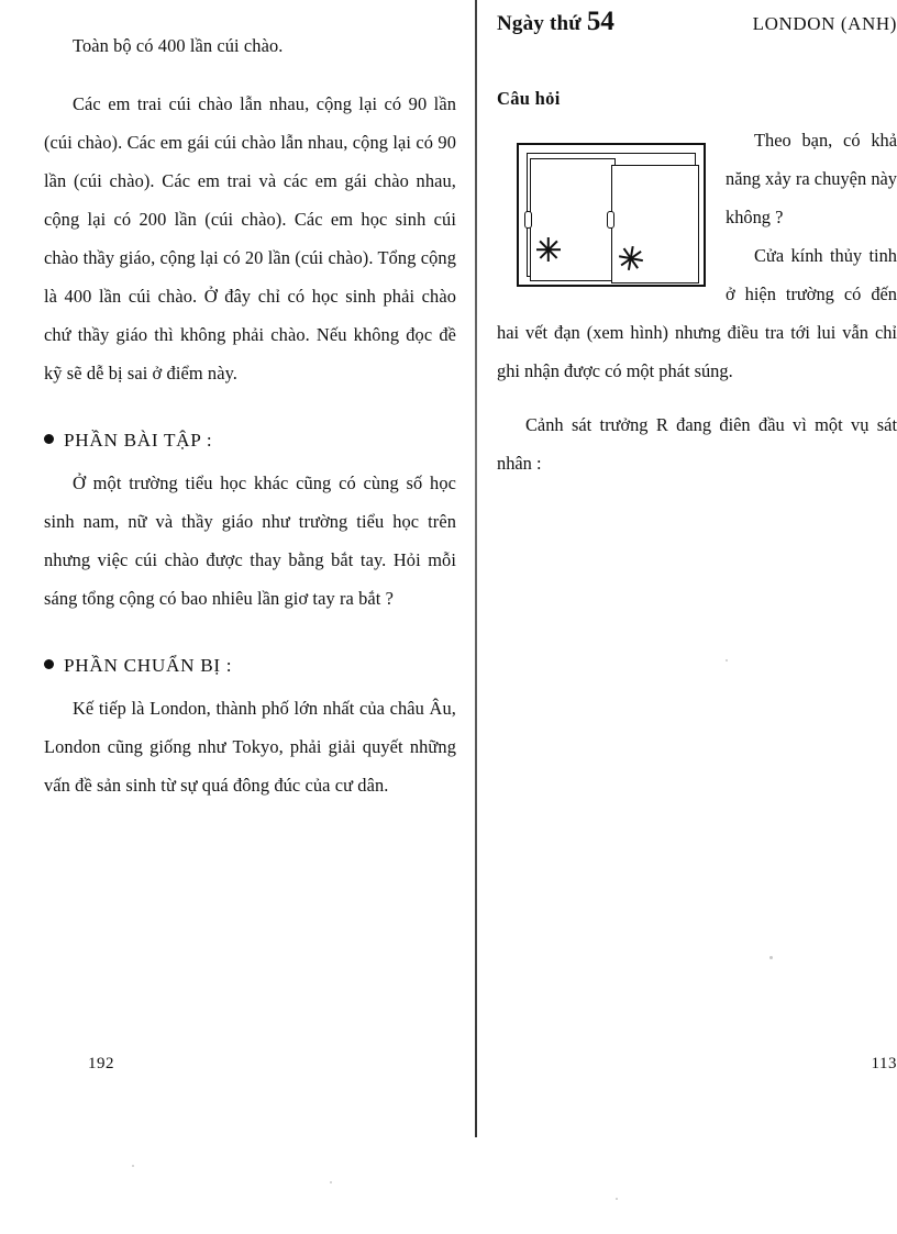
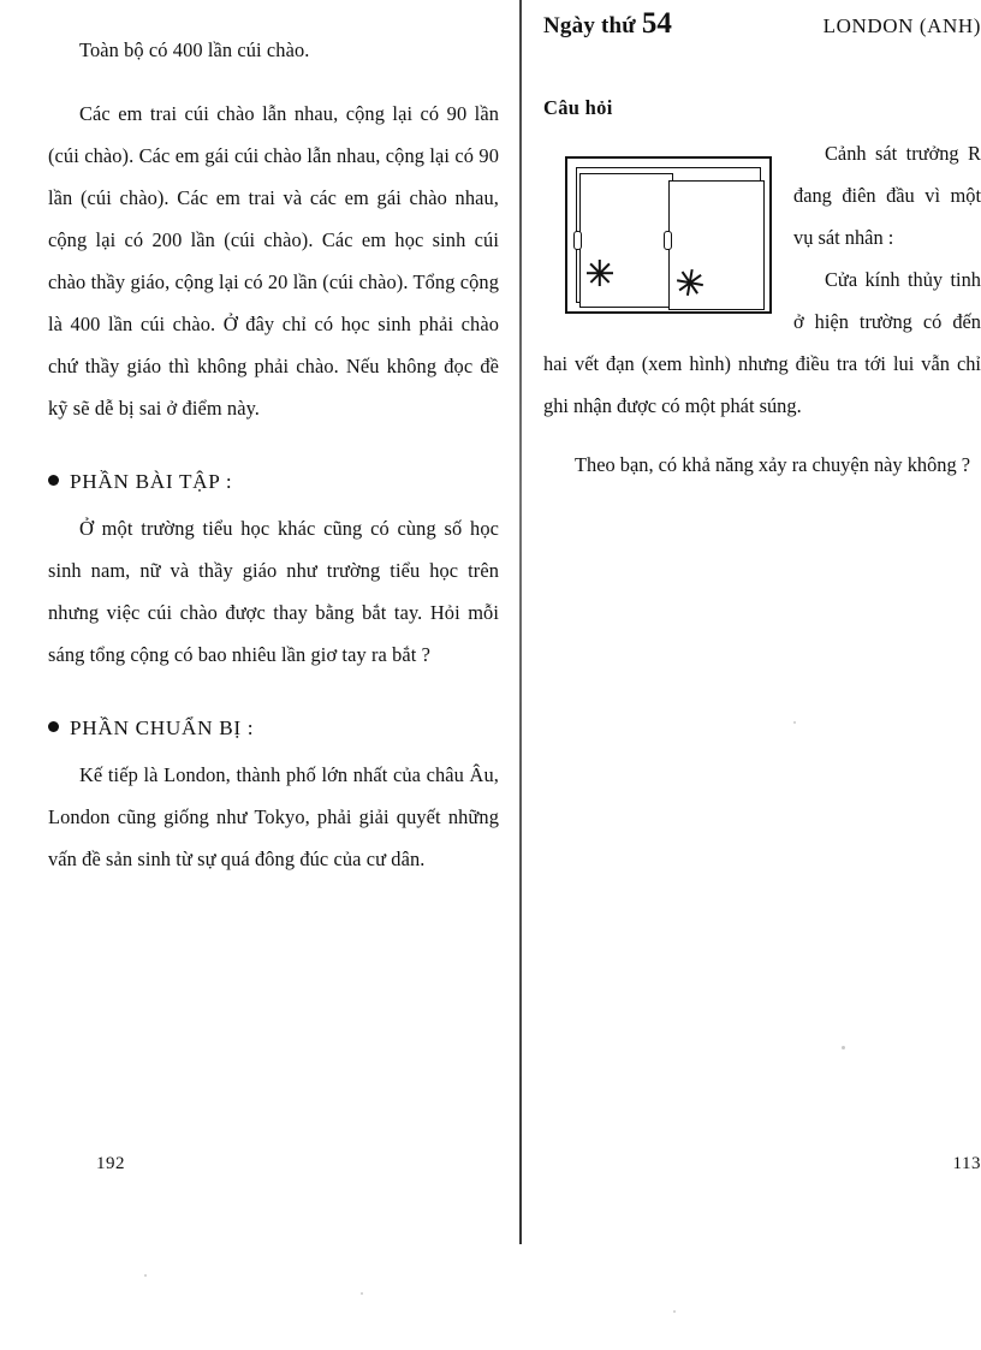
  Toàn bộ có 400 lần cúi chào.
  Các em trai cúi chào lẫn nhau, cộng lại có 90 lần (cúi chào). Các em gái cúi chào lẫn nhau, cộng lại có 90 lần (cúi chào). Các em trai và các em gái chào nhau, cộng lại có 200 lần (cúi chào). Các em học sinh cúi chào thầy giáo, cộng lại có 20 lần (cúi chào). Tổng cộng là 400 lần cúi chào. Ở đây chỉ có học sinh phải chào chứ thầy giáo thì không phải chào. Nếu không đọc đề kỹ sẽ dễ bị sai ở điểm này.
  PHẦN BÀI TẬP :
  Ở một trường tiểu học khác cũng có cùng số học sinh nam, nữ và thầy giáo như trường tiểu học trên nhưng việc cúi chào được thay bằng bắt tay. Hỏi mỗi sáng tổng cộng có bao nhiêu lần giơ tay ra bắt ?
  PHẦN CHUẨN BỊ :
  Kế tiếp là London, thành phố lớn nhất của châu Âu, London cũng giống như Tokyo, phải giải quyết những vấn đề sản sinh từ sự quá đông đúc của cư dân.
  192
  Ngày thứ 54
  LONDON (ANH)
  Câu hỏi
- Theo bạn, có khả năng xảy ra chuyện này không ?
+ Cảnh sát trưởng R đang điên đầu vì một vụ sát nhân :
  Cửa kính thủy tinh ở hiện trường có đến hai vết đạn (xem hình) nhưng điều tra tới lui vẫn chỉ ghi nhận được có một phát súng.
- Cảnh sát trưởng R đang điên đầu vì một vụ sát nhân :
+ Theo bạn, có khả năng xảy ra chuyện này không ?
  113
